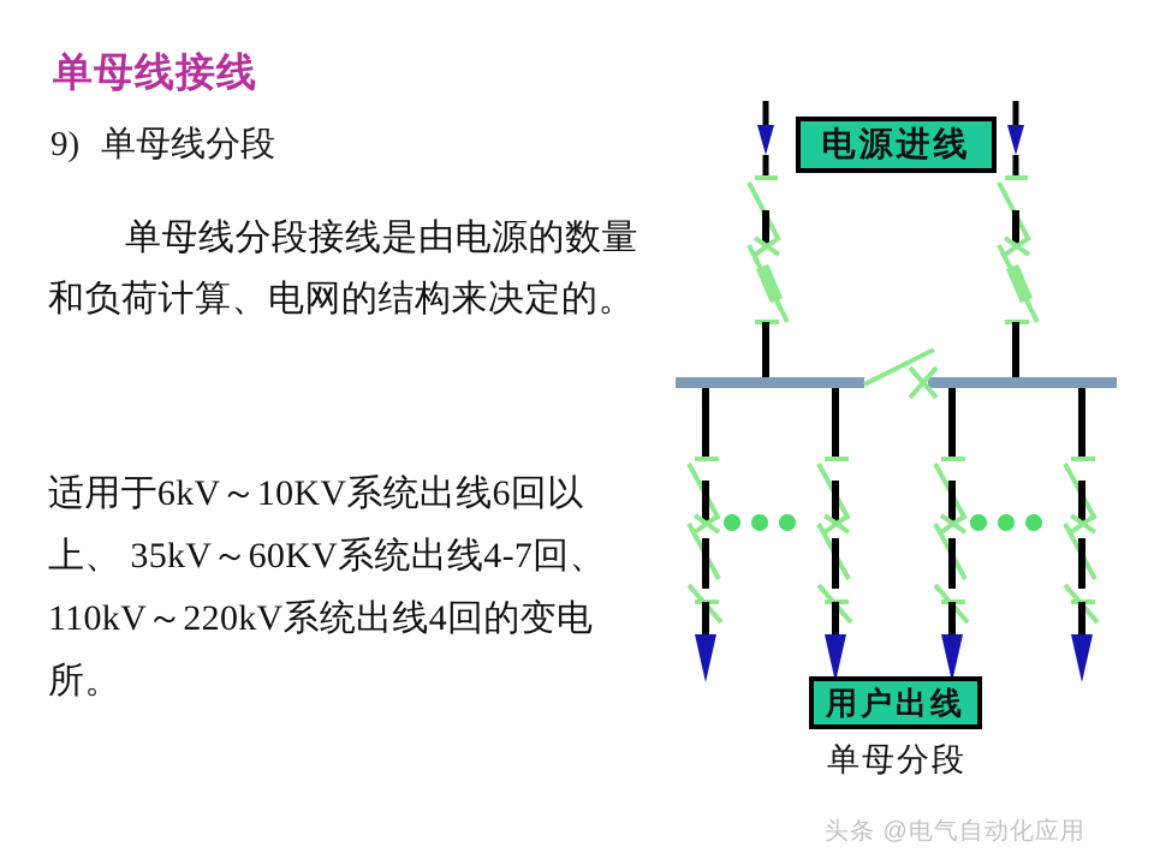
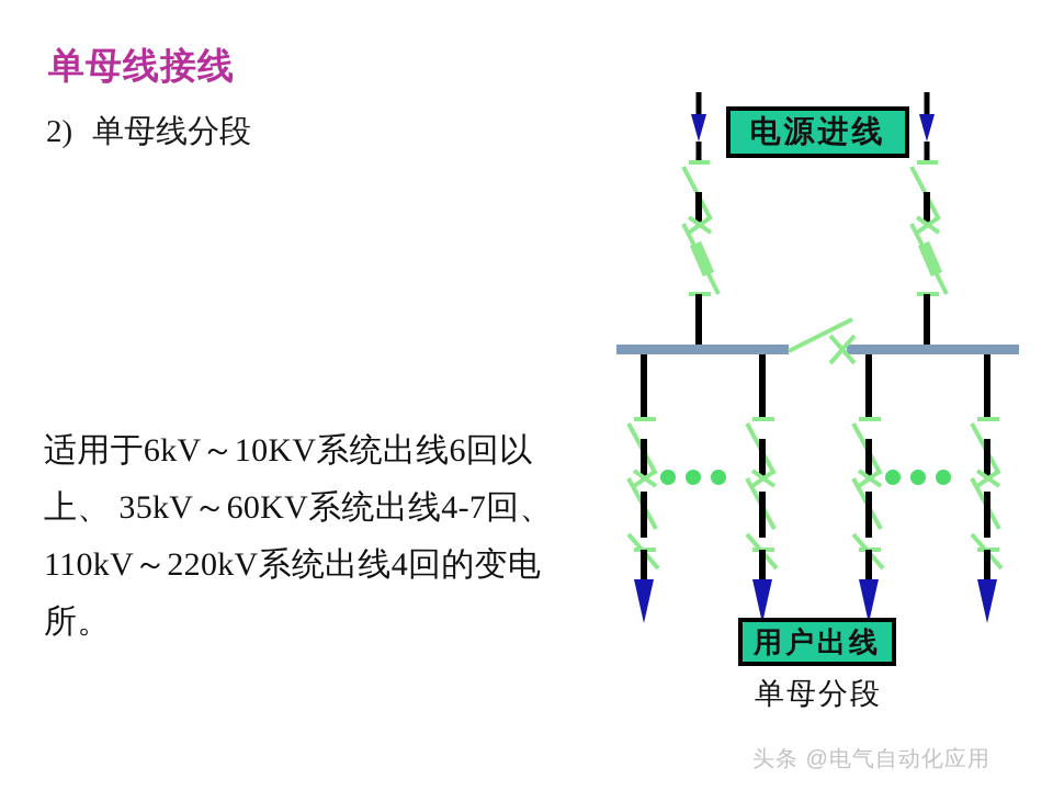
  单母线接线
- 9) 单母线分段
+ 2) 单母线分段
- 单母线分段接线是由电源的数量和负荷计算、电网的结构来决定的。
  适用于6kV～10KV系统出线6回以上、 35kV～60KV系统出线4-7回、 110kV～220kV系统出线4回的变电所。
  电源进线
  用户出线
  单母分段
  头条 @电气自动化应用
